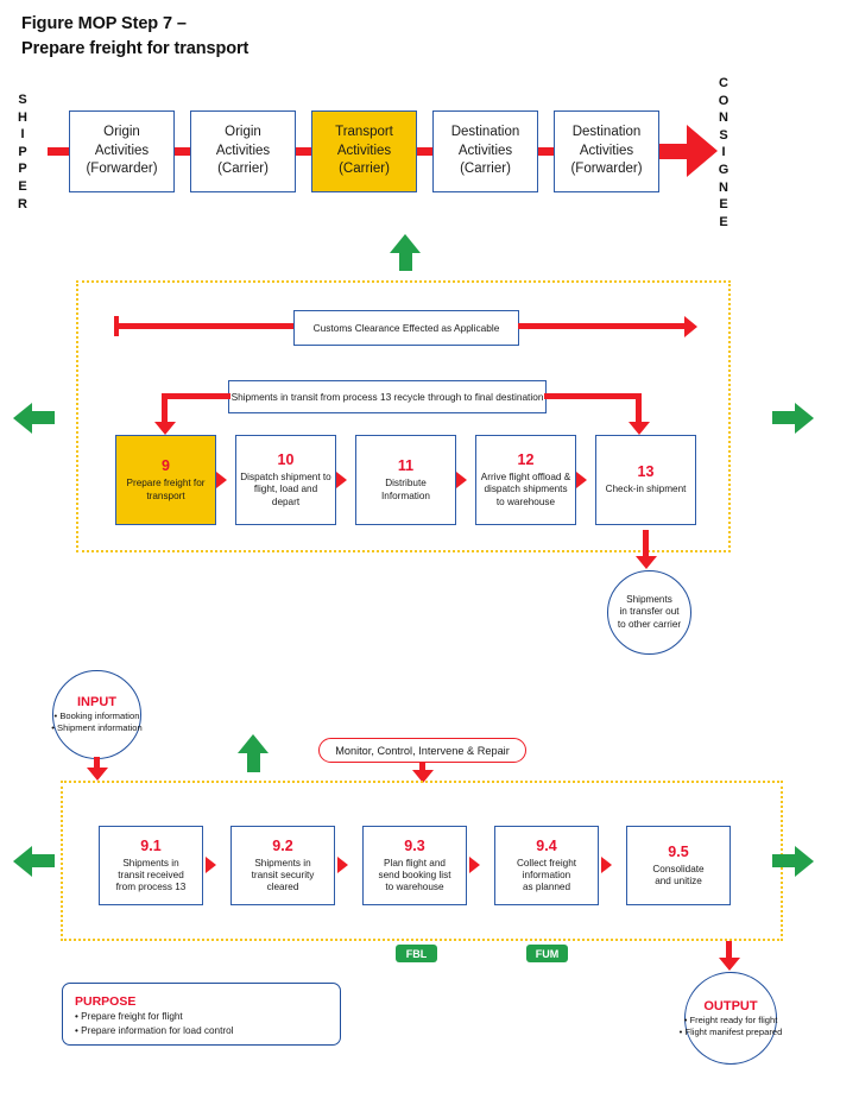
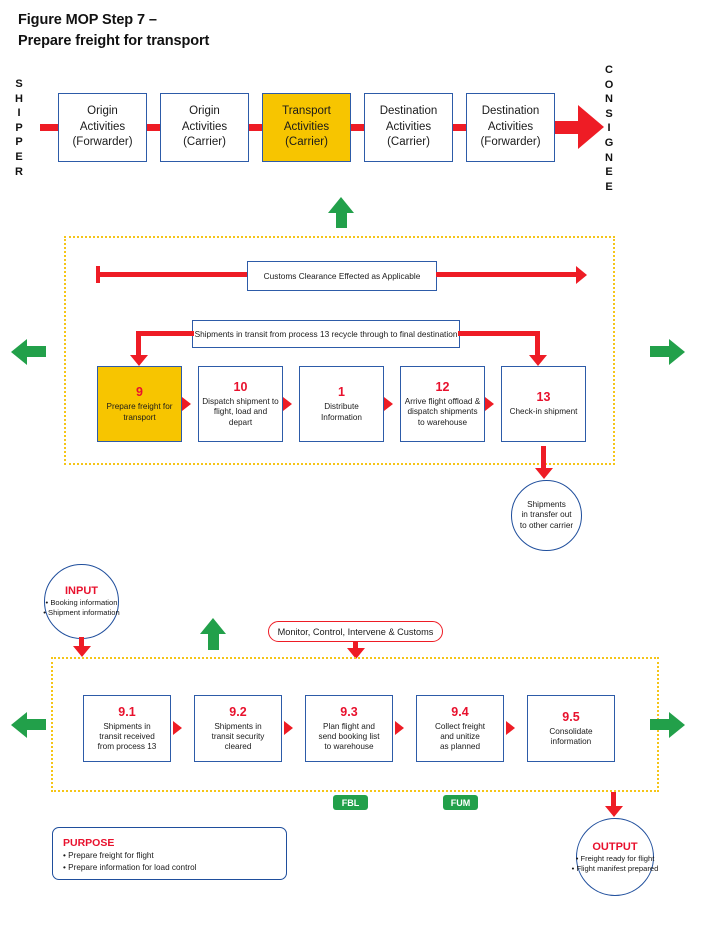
  Figure MOP Step 7 –
  Prepare freight for transport
  S
  H
  I
  P
  P
  E
  R
  C
  O
  N
  S
  I
  G
  N
  E
  E
  Origin
  Activities
  (Forwarder)
  Origin
  Activities
  (Carrier)
  Transport
  Activities
  (Carrier)
  Destination
  Activities
  (Carrier)
  Destination
  Activities
  (Forwarder)
  Customs Clearance Effected as Applicable
  Shipments in transit from process 13 recycle through to final destination
  9
  Prepare freight for transport
  10
  Dispatch shipment to flight, load and depart
- 11
+ 1
  Distribute Information
  12
  Arrive flight offload & dispatch shipments to warehouse
  13
  Check-in shipment
  Shipments
  in transfer out
  to other carrier
  INPUT
  • Booking information
  • Shipment information
- Monitor, Control, Intervene & Repair
+ Monitor, Control, Intervene & Customs
  9.1
  Shipments in
  transit received
  from process 13
  9.2
  Shipments in
  transit security
  cleared
  9.3
  Plan flight and
  send booking list
  to warehouse
  9.4
  Collect freight
- information
+ and unitize
  as planned
  9.5
  Consolidate
- and unitize
+ information
  FBL
  FUM
  OUTPUT
  • Freight ready for flight
  • Flight manifest prepared
  PURPOSE
  • Prepare freight for flight
  • Prepare information for load control
